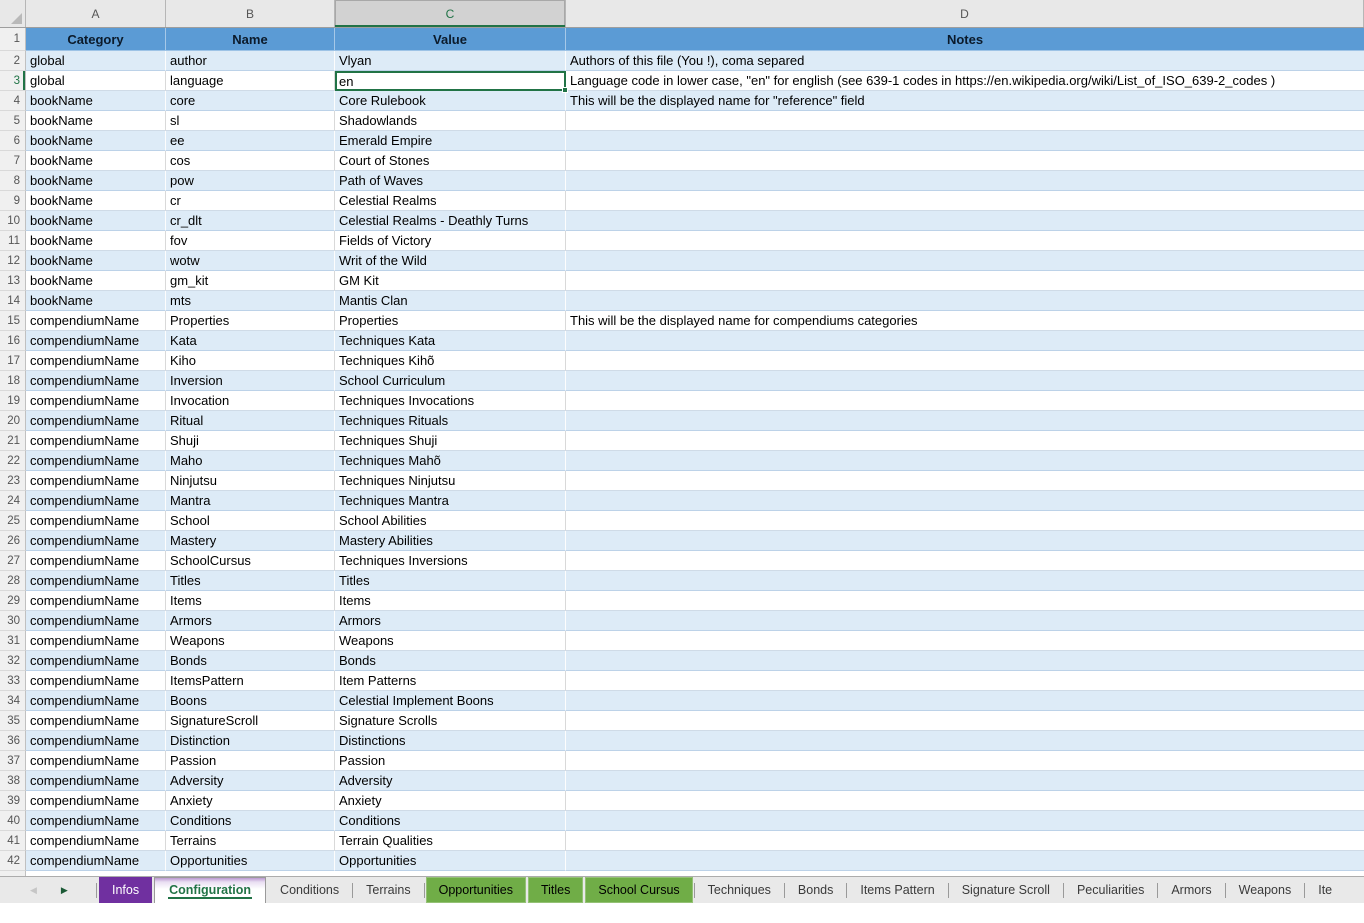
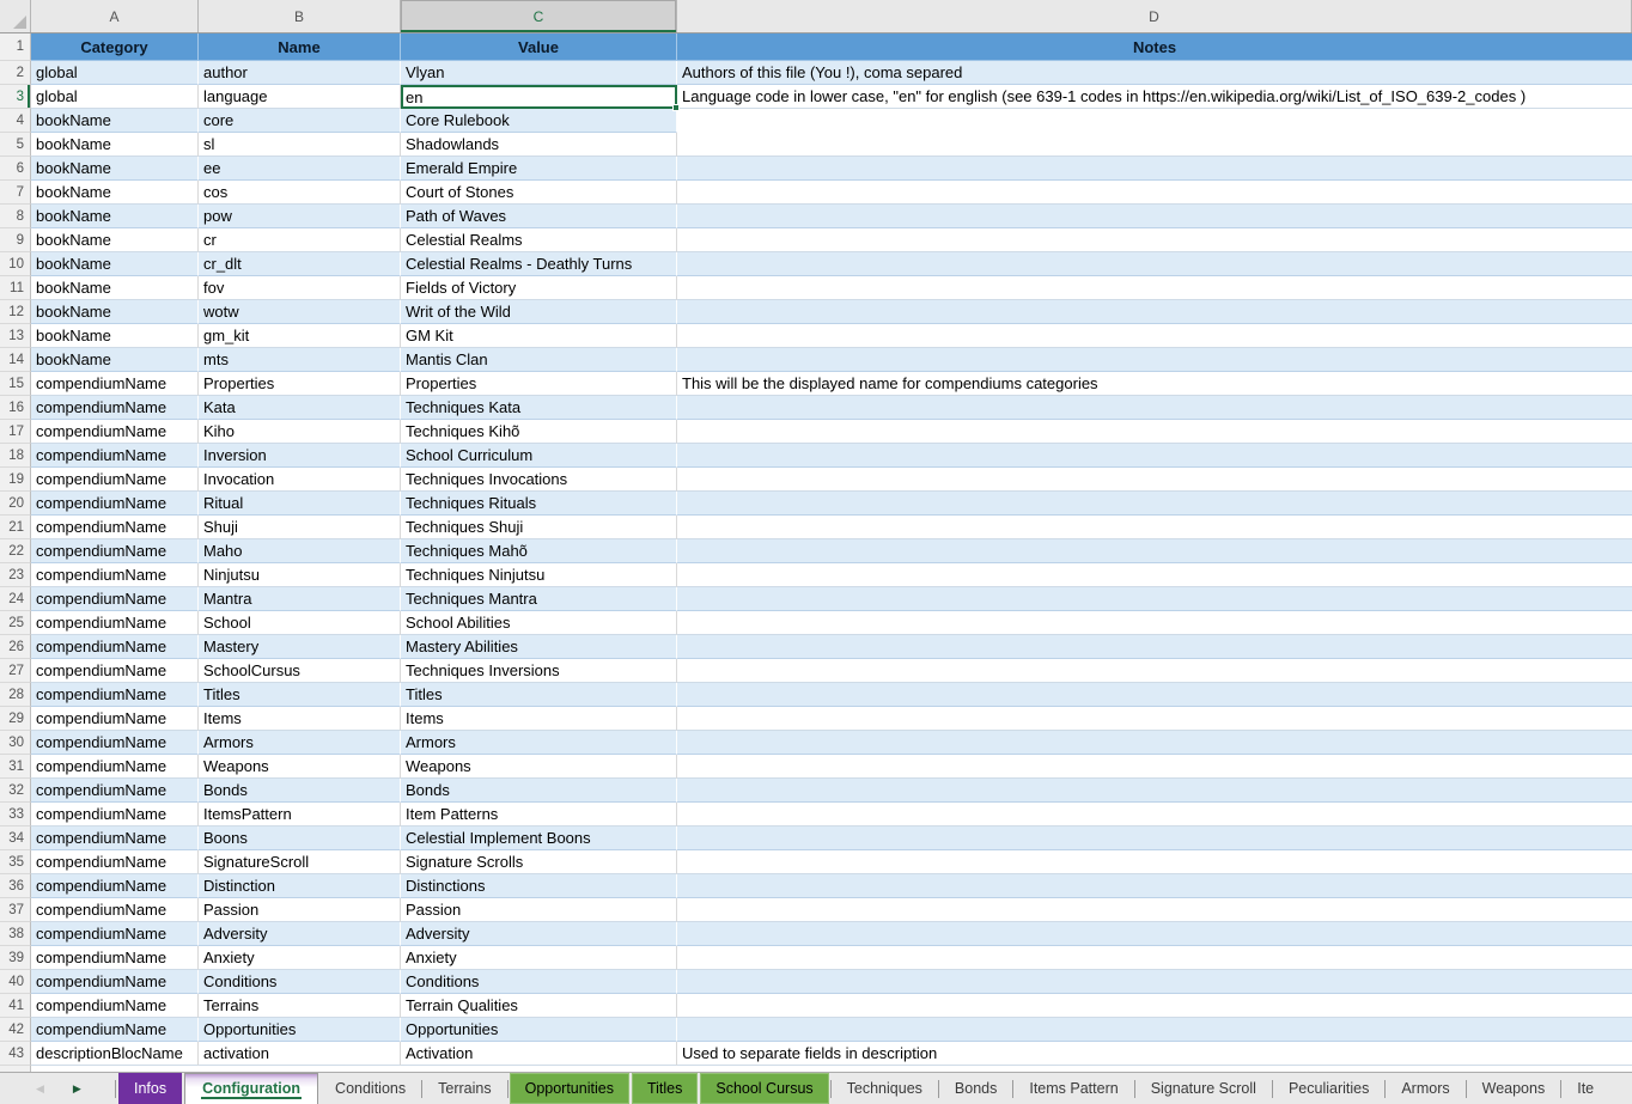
  A
  B
  C
  D
  1
  Category
  Name
  Value
  Notes
  2
  global
  author
  Vlyan
  Authors of this file (You !), coma separed
  3
  global
  language
  en
  Language code in lower case, "en" for english (see 639-1 codes in https://en.wikipedia.org/wiki/List_of_ISO_639-2_codes )
  4
  bookName
  core
  Core Rulebook
- This will be the displayed name for "reference" field
  5
  bookName
  sl
  Shadowlands
  6
  bookName
  ee
  Emerald Empire
  7
  bookName
  cos
  Court of Stones
  8
  bookName
  pow
  Path of Waves
  9
  bookName
  cr
  Celestial Realms
  10
  bookName
  cr_dlt
  Celestial Realms - Deathly Turns
  11
  bookName
  fov
  Fields of Victory
  12
  bookName
  wotw
  Writ of the Wild
  13
  bookName
  gm_kit
  GM Kit
  14
  bookName
  mts
  Mantis Clan
  15
  compendiumName
  Properties
  Properties
  This will be the displayed name for compendiums categories
  16
  compendiumName
  Kata
  Techniques Kata
  17
  compendiumName
  Kiho
  Techniques Kihõ
  18
  compendiumName
  Inversion
  School Curriculum
  19
  compendiumName
  Invocation
  Techniques Invocations
  20
  compendiumName
  Ritual
  Techniques Rituals
  21
  compendiumName
  Shuji
  Techniques Shuji
  22
  compendiumName
  Maho
  Techniques Mahõ
  23
  compendiumName
  Ninjutsu
  Techniques Ninjutsu
  24
  compendiumName
  Mantra
  Techniques Mantra
  25
  compendiumName
  School
  School Abilities
  26
  compendiumName
  Mastery
  Mastery Abilities
  27
  compendiumName
  SchoolCursus
  Techniques Inversions
  28
  compendiumName
  Titles
  Titles
  29
  compendiumName
  Items
  Items
  30
  compendiumName
  Armors
  Armors
  31
  compendiumName
  Weapons
  Weapons
  32
  compendiumName
  Bonds
  Bonds
  33
  compendiumName
  ItemsPattern
  Item Patterns
  34
  compendiumName
  Boons
  Celestial Implement Boons
  35
  compendiumName
  SignatureScroll
  Signature Scrolls
  36
  compendiumName
  Distinction
  Distinctions
  37
  compendiumName
  Passion
  Passion
  38
  compendiumName
  Adversity
  Adversity
  39
  compendiumName
  Anxiety
  Anxiety
  40
  compendiumName
  Conditions
  Conditions
  41
  compendiumName
  Terrains
  Terrain Qualities
  42
  compendiumName
  Opportunities
  Opportunities
+ 43
+ descriptionBlocName
+ activation
+ Activation
+ Used to separate fields in description
  ◀
  ▶
  Infos
  Configuration
  Conditions
  Terrains
  Opportunities
  Titles
  School Cursus
  Techniques
  Bonds
  Items Pattern
  Signature Scroll
  Peculiarities
  Armors
  Weapons
  Ite
